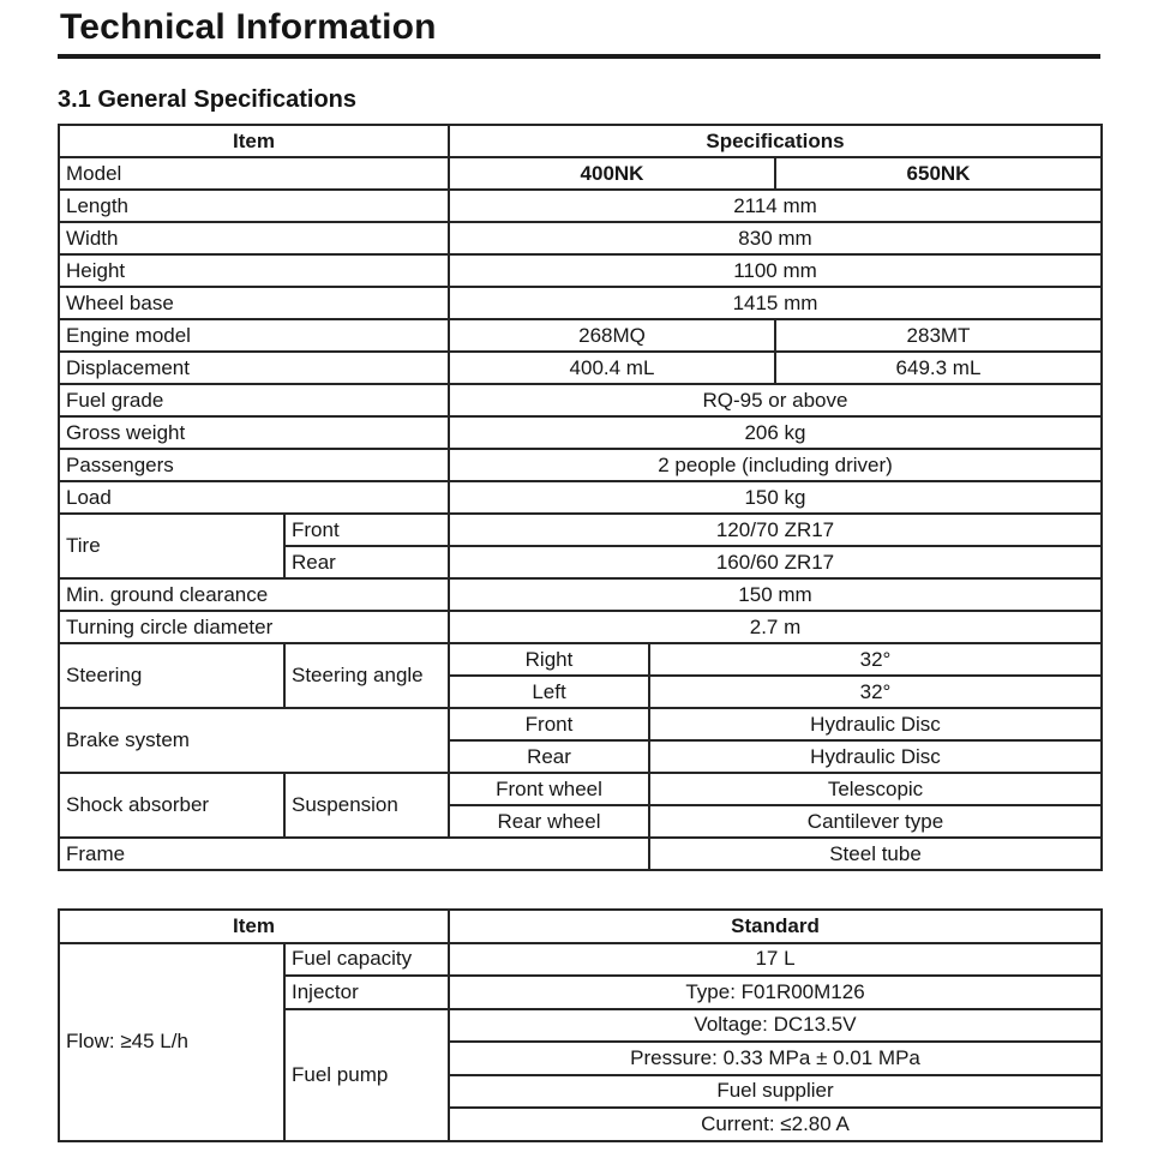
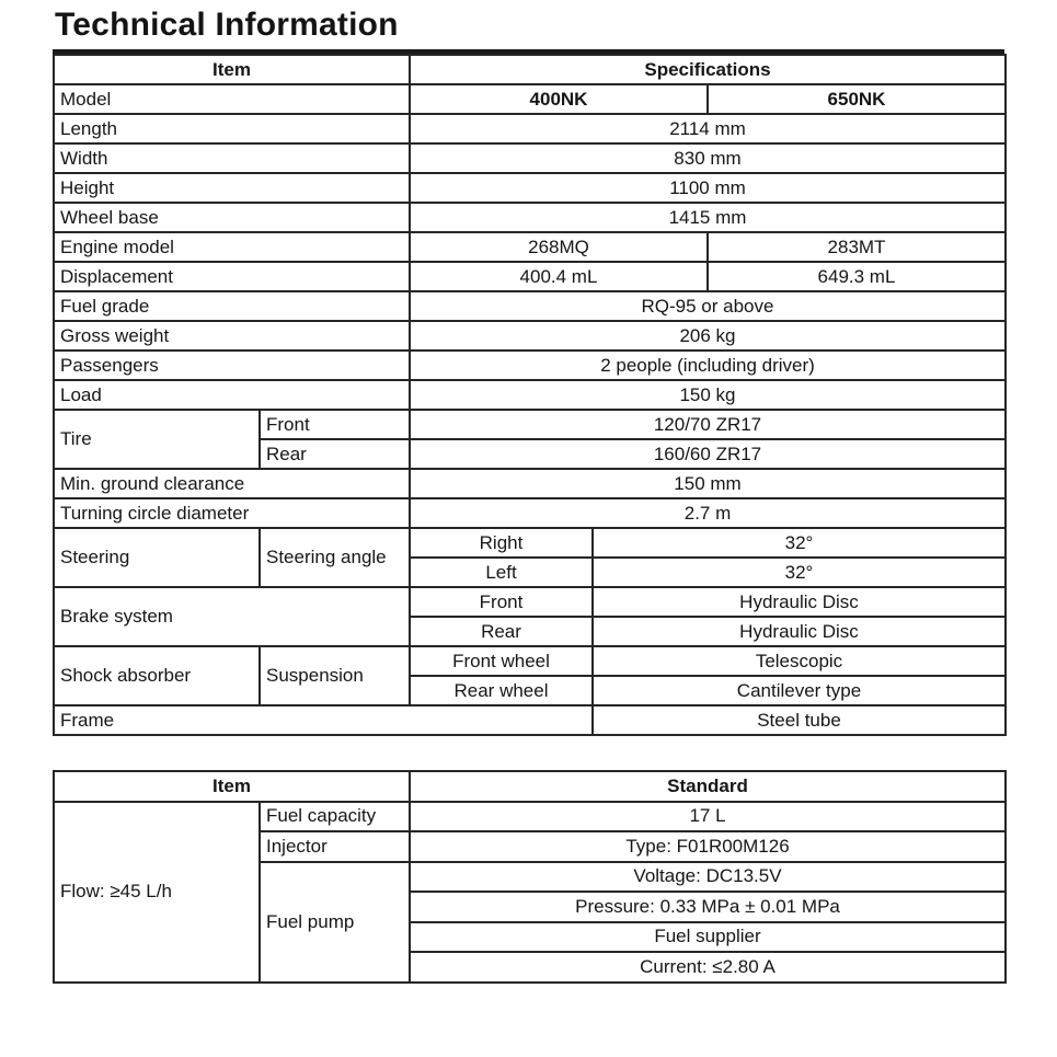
  Technical Information
- 3.1 General Specifications
  Item	Specifications
  Model	400NK	650NK
  Length	2114 mm
  Width	830 mm
  Height	1100 mm
  Wheel base	1415 mm
  Engine model	268MQ	283MT
  Displacement	400.4 mL	649.3 mL
  Fuel grade	RQ-95 or above
  Gross weight	206 kg
  Passengers	2 people (including driver)
  Load	150 kg
  Tire	Front	120/70 ZR17
  Rear	160/60 ZR17
  Min. ground clearance	150 mm
  Turning circle diameter	2.7 m
  Steering	Steering angle	Right	32°
  Left	32°
  Brake system	Front	Hydraulic Disc
  Rear	Hydraulic Disc
  Shock absorber	Suspension	Front wheel	Telescopic
  Rear wheel	Cantilever type
  Frame	Steel tube
  Item	Standard
  Flow: ≥45 L/h	Fuel capacity	17 L
  Injector	Type: F01R00M126
  Fuel pump	Voltage: DC13.5V
  Pressure: 0.33 MPa ± 0.01 MPa
  Fuel supplier
  Current: ≤2.80 A
